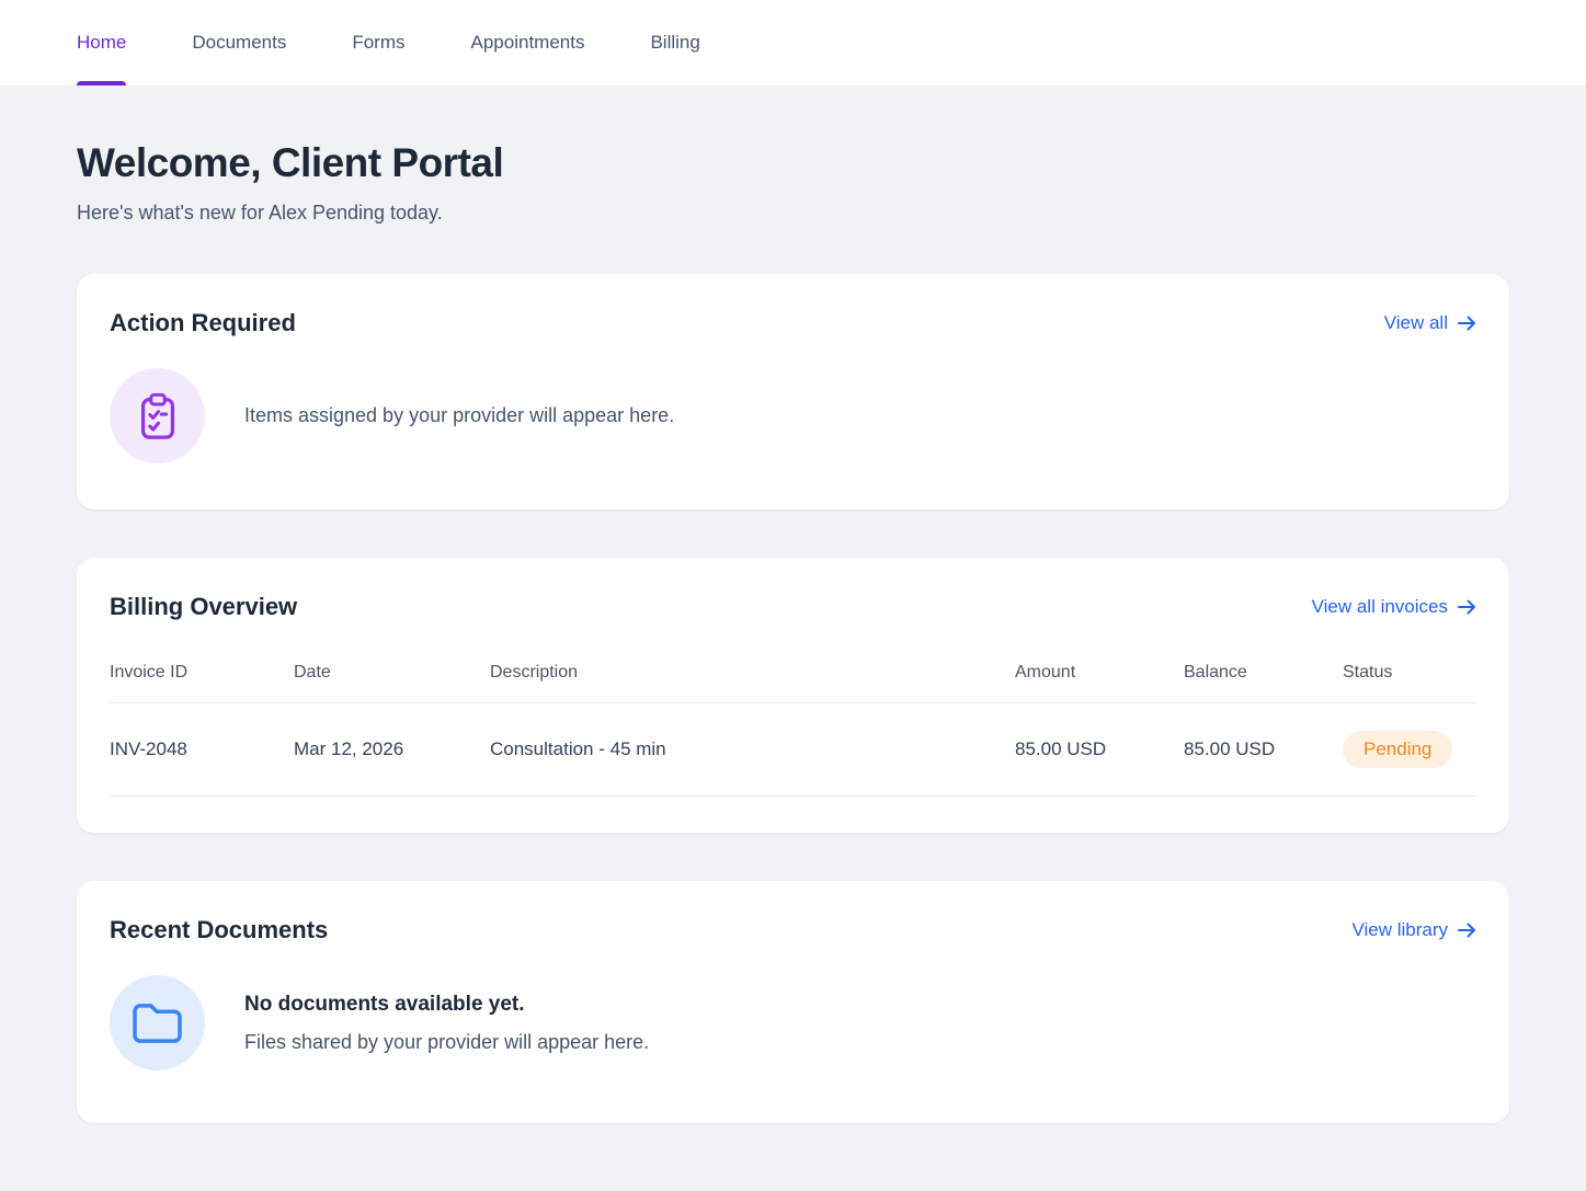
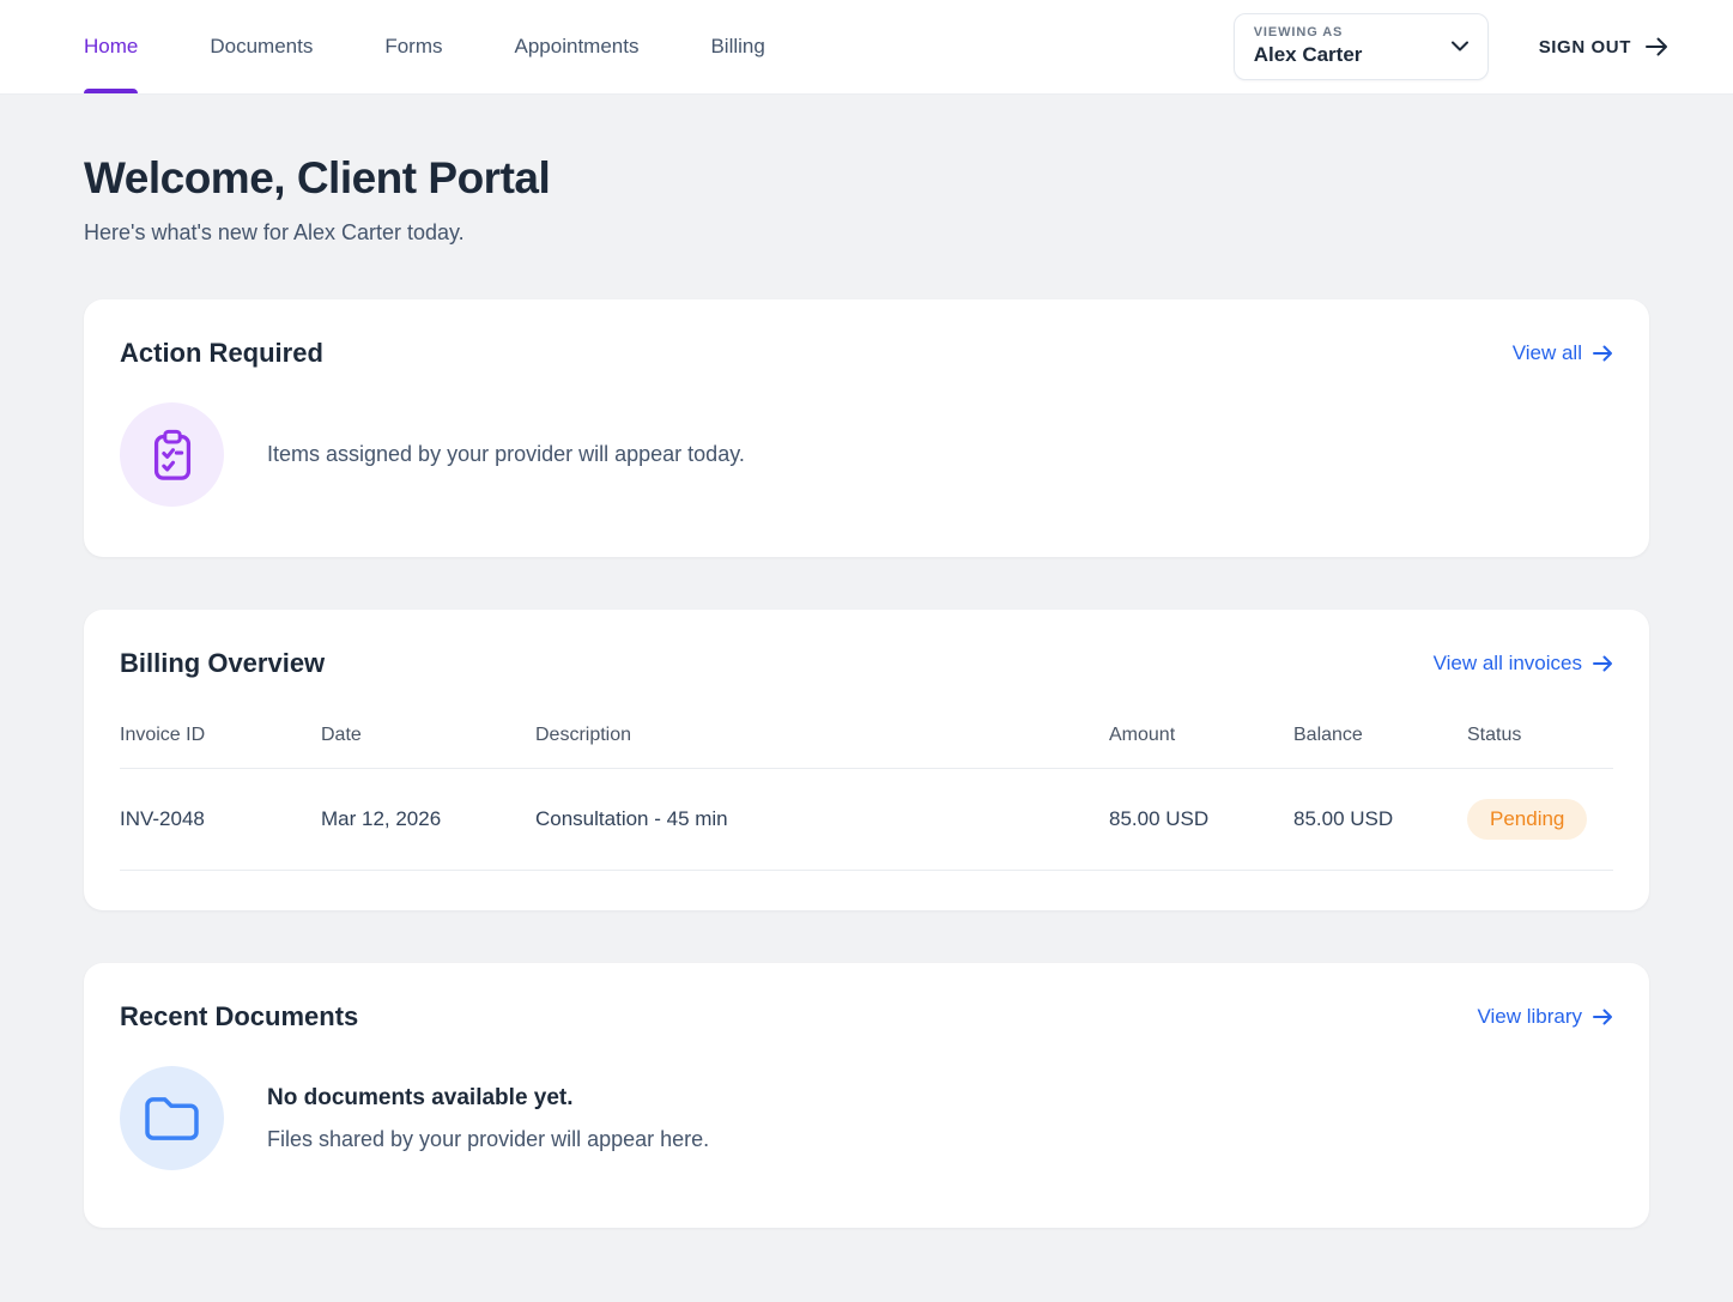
  Home
  Documents
  Forms
  Appointments
  Billing
+ VIEWING AS
+ Alex Carter
+ SIGN OUT
  Welcome, Client Portal
- Here's what's new for Alex Pending today.
+ Here's what's new for Alex Carter today.
  Action Required
  View all
- Items assigned by your provider will appear here.
+ Items assigned by your provider will appear today.
  Billing Overview
  View all invoices
  Invoice ID	Date	Description	Amount	Balance	Status
  INV-2048	Mar 12, 2026	Consultation - 45 min	85.00 USD	85.00 USD	Pending
  Recent Documents
  View library
  No documents available yet.
  Files shared by your provider will appear here.
